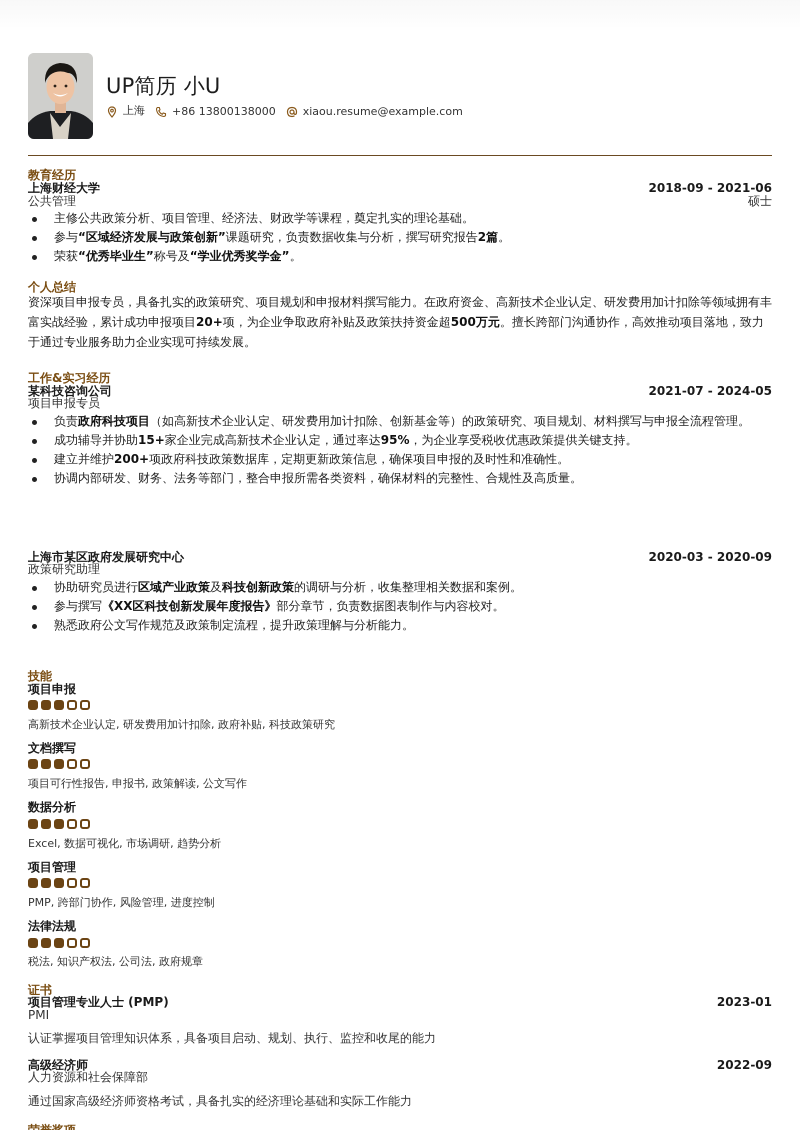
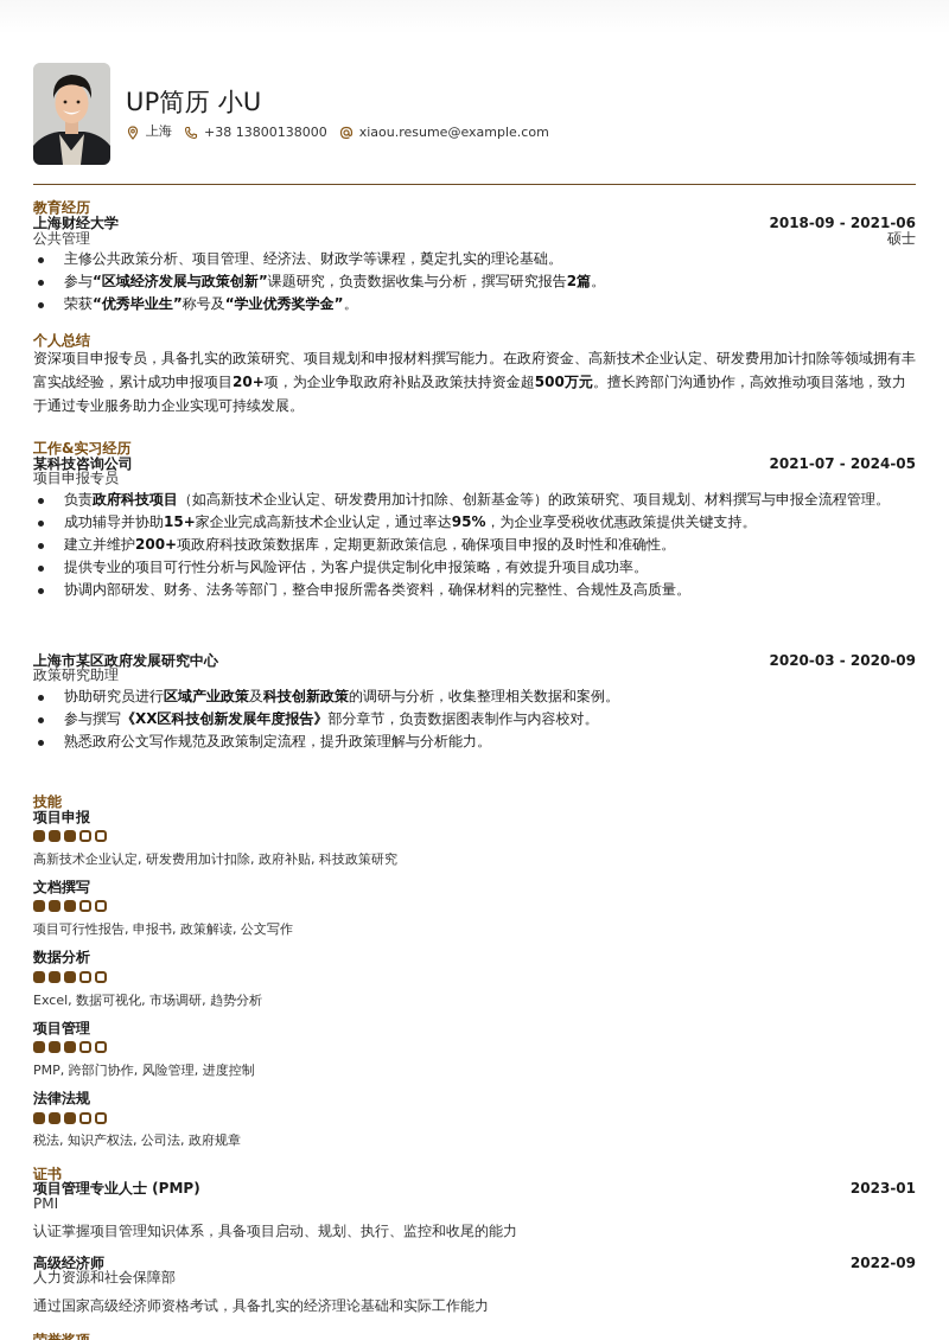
  UP简历 小U
  上海
- +86 13800138000
+ +38 13800138000
  xiaou.resume@example.com
  教育经历
  上海财经大学
  2018-09 - 2021-06
  公共管理
  硕士
  主修公共政策分析、项目管理、经济法、财政学等课程，奠定扎实的理论基础。
  参与“区域经济发展与政策创新”课题研究，负责数据收集与分析，撰写研究报告2篇。
  荣获“优秀毕业生”称号及“学业优秀奖学金”。
  个人总结
  资深项目申报专员，具备扎实的政策研究、项目规划和申报材料撰写能力。在政府资金、高新技术企业认定、研发费用加计扣除等领域拥有丰富实战经验，累计成功申报项目20+项，为企业争取政府补贴及政策扶持资金超500万元。擅长跨部门沟通协作，高效推动项目落地，致力于通过专业服务助力企业实现可持续发展。
  工作&实习经历
  某科技咨询公司
  2021-07 - 2024-05
  项目申报专员
  负责政府科技项目（如高新技术企业认定、研发费用加计扣除、创新基金等）的政策研究、项目规划、材料撰写与申报全流程管理。
  成功辅导并协助15+家企业完成高新技术企业认定，通过率达95%，为企业享受税收优惠政策提供关键支持。
  建立并维护200+项政府科技政策数据库，定期更新政策信息，确保项目申报的及时性和准确性。
+ 提供专业的项目可行性分析与风险评估，为客户提供定制化申报策略，有效提升项目成功率。
  协调内部研发、财务、法务等部门，整合申报所需各类资料，确保材料的完整性、合规性及高质量。
  上海市某区政府发展研究中心
  2020-03 - 2020-09
  政策研究助理
  协助研究员进行区域产业政策及科技创新政策的调研与分析，收集整理相关数据和案例。
  参与撰写《XX区科技创新发展年度报告》部分章节，负责数据图表制作与内容校对。
  熟悉政府公文写作规范及政策制定流程，提升政策理解与分析能力。
  技能
  项目申报
  高新技术企业认定, 研发费用加计扣除, 政府补贴, 科技政策研究
  文档撰写
  项目可行性报告, 申报书, 政策解读, 公文写作
  数据分析
  Excel, 数据可视化, 市场调研, 趋势分析
  项目管理
  PMP, 跨部门协作, 风险管理, 进度控制
  法律法规
  税法, 知识产权法, 公司法, 政府规章
  证书
  项目管理专业人士 (PMP)
  2023-01
  PMI
  认证掌握项目管理知识体系，具备项目启动、规划、执行、监控和收尾的能力
  高级经济师
  2022-09
  人力资源和社会保障部
  通过国家高级经济师资格考试，具备扎实的经济理论基础和实际工作能力
